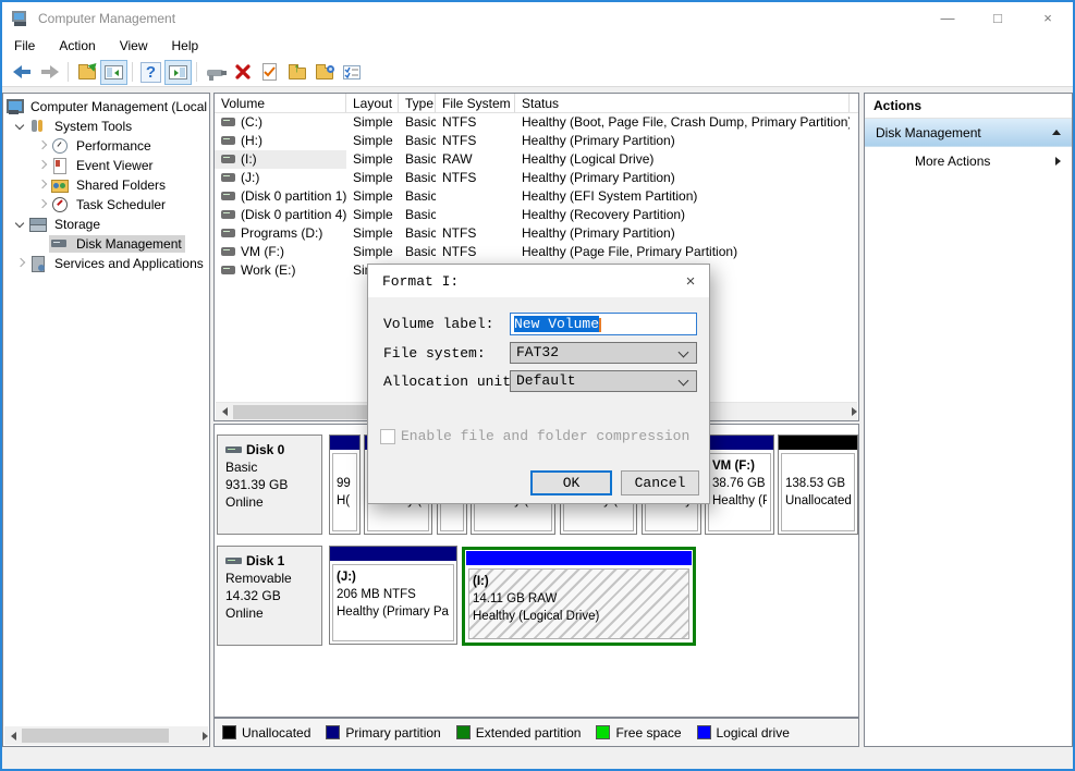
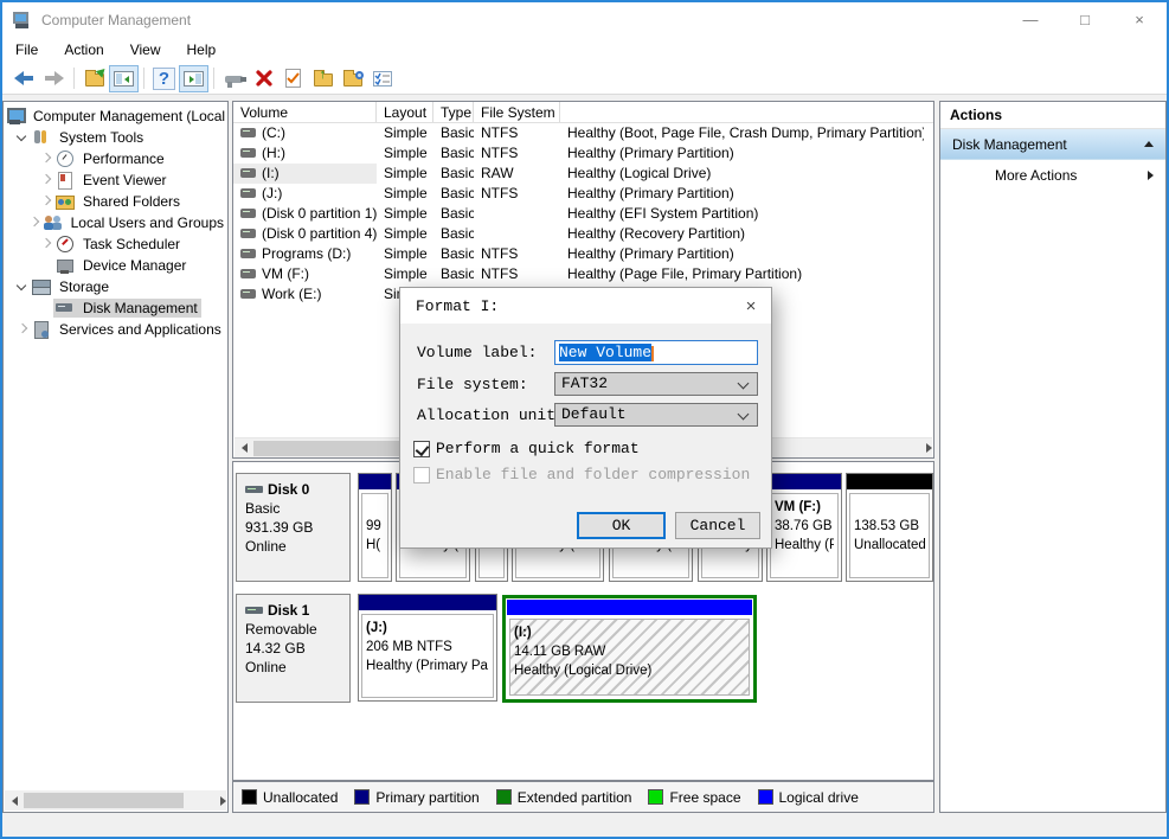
  Computer Management
  —
  □
  ×
  File
  Action
  View
  Help
  ?
  ↑
  Computer Management (Local
  System Tools
  Performance
  Event Viewer
  Shared Folders
+ Local Users and Groups
  Task Scheduler
+ Device Manager
  Storage
  Disk Management
  Services and Applications
  Volume
  Layout
  Type
  File System
- Status
  (C:)
  Simple
  Basic
  NTFS
  Healthy (Boot, Page File, Crash Dump, Primary Partition
  (H:)
  Simple
  Basic
  NTFS
  Healthy (Primary Partition)
  (I:)
  Simple
  Basic
  RAW
  Healthy (Logical Drive)
  (J:)
  Simple
  Basic
  NTFS
  Healthy (Primary Partition)
  (Disk 0 partition 1)
  Simple
  Basic
  Healthy (EFI System Partition)
  (Disk 0 partition 4)
  Simple
  Basic
  Healthy (Recovery Partition)
  Programs (D:)
  Simple
  Basic
  NTFS
  Healthy (Primary Partition)
  VM (F:)
  Simple
  Basic
  NTFS
  Healthy (Page File, Primary Partition)
  Work (E:)
  Disk 0
  Basic
  931.39 GB
  Online
  99
  H(
  VM (F:)
  38.76 GB
  Healthy (P
  138.53 GB
  Unallocated
  Disk 1
  Removable
  14.32 GB
  Online
  (J:)
  206 MB NTFS
  Healthy (Primary Pa
  (I:)
  14.11 GB RAW
  Healthy (Logical Drive)
  Unallocated
  Primary partition
  Extended partition
  Free space
  Logical drive
  Actions
  Disk Management
  More Actions
  Format I:
  ×
  Volume label:
  New Volume
  File system:
  FAT32
  Allocation unit
  Default
+ Perform a quick format
  Enable file and folder compression
  OK
  Cancel
